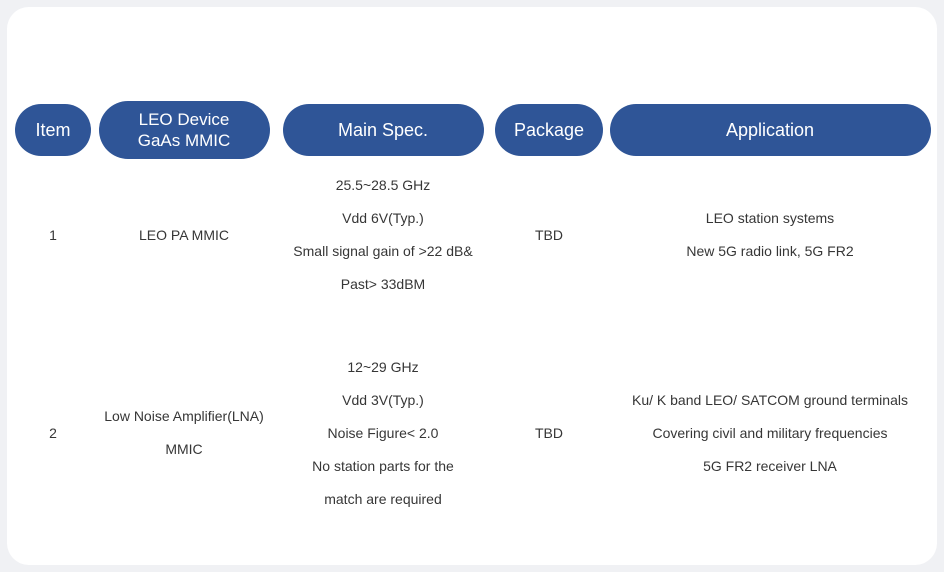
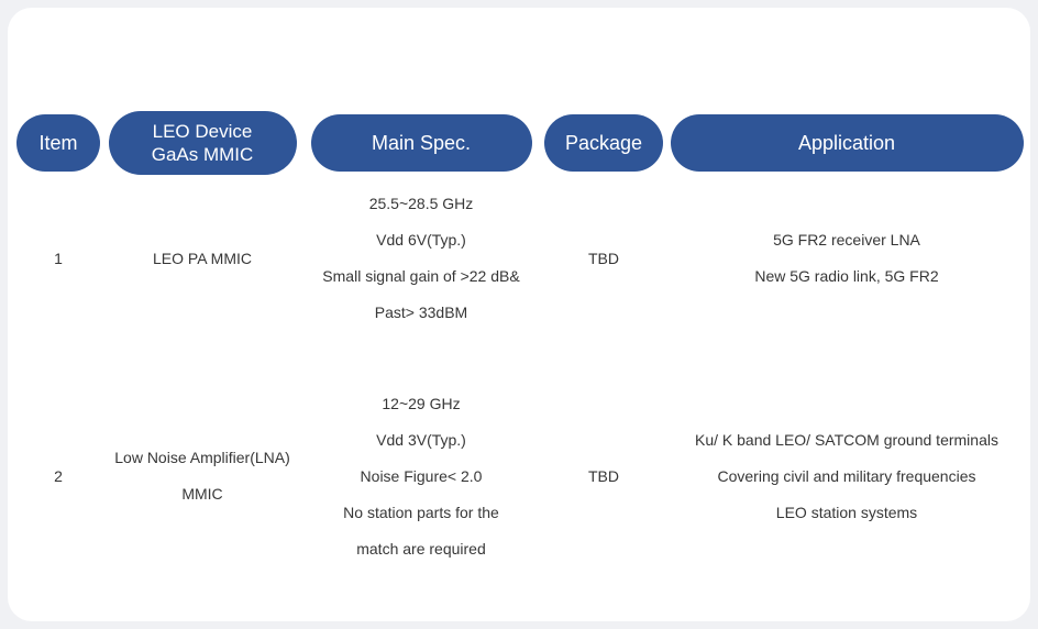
  Item
  LEO Device
  GaAs MMIC
  Main Spec.
  Package
  Application
  1
  LEO PA MMIC
  25.5~28.5 GHz
  Vdd 6V(Typ.)
  Small signal gain of >22 dB&
  Past> 33dBM
  TBD
- LEO station systems
+ 5G FR2 receiver LNA
  New 5G radio link, 5G FR2
  2
  Low Noise Amplifier(LNA)
  MMIC
  12~29 GHz
  Vdd 3V(Typ.)
  Noise Figure< 2.0
  No station parts for the
  match are required
  TBD
  Ku/ K band LEO/ SATCOM ground terminals
  Covering civil and military frequencies
- 5G FR2 receiver LNA
+ LEO station systems
